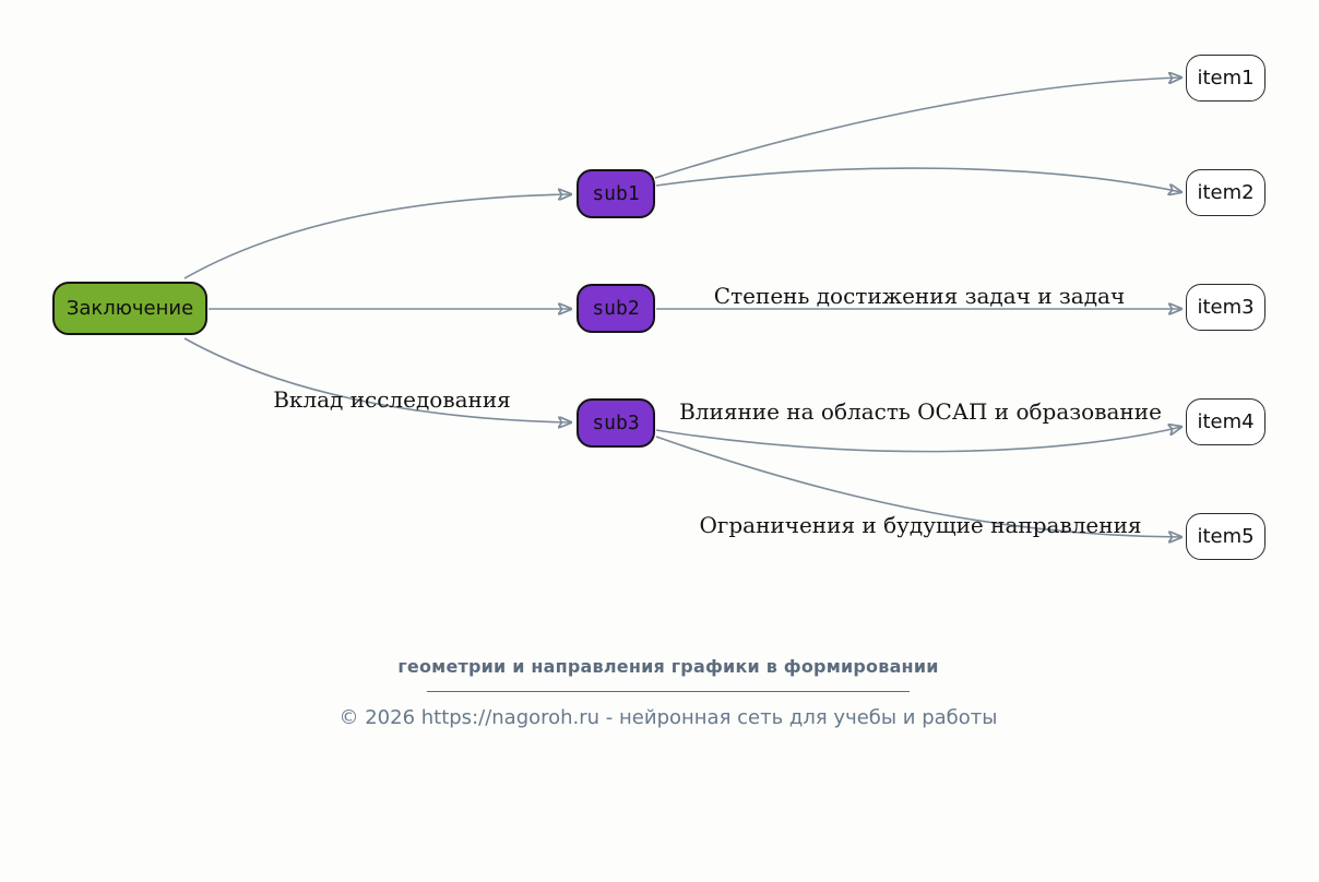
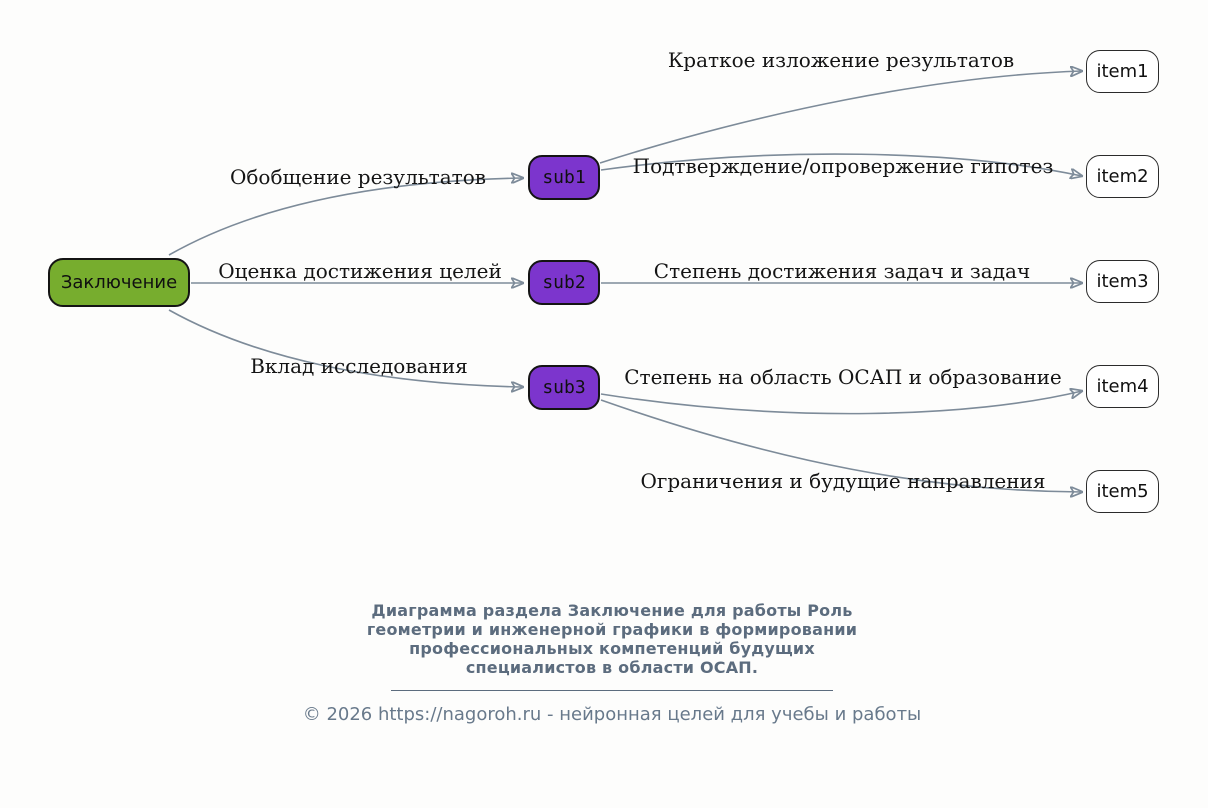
  Заключение
  sub1
  sub2
  sub3
  item1
  item2
  item3
  item4
  item5
+ Обобщение результатов
+ Оценка достижения целей
  Вклад исследования
+ Краткое изложение результатов
+ Подтверждение/опровержение гипотез
  Степень достижения задач и задач
- Влияние на область ОСАП и образование
+ Степень на область ОСАП и образование
  Ограничения и будущие направления
+ Диаграмма раздела Заключение для работы Роль
- геометрии и направления графики в формировании
+ геометрии и инженерной графики в формировании
+ профессиональных компетенций будущих
+ специалистов в области ОСАП.
- © 2026 https://nagoroh.ru - нейронная сеть для учебы и работы
+ © 2026 https://nagoroh.ru - нейронная целей для учебы и работы
